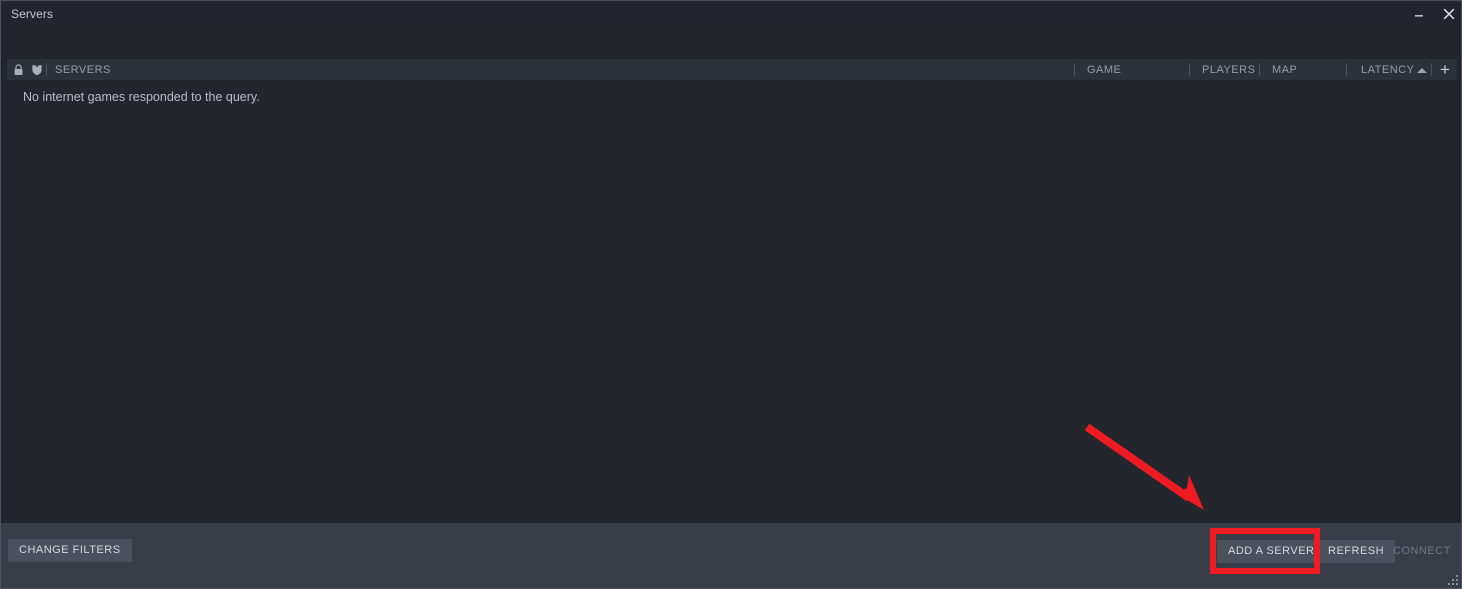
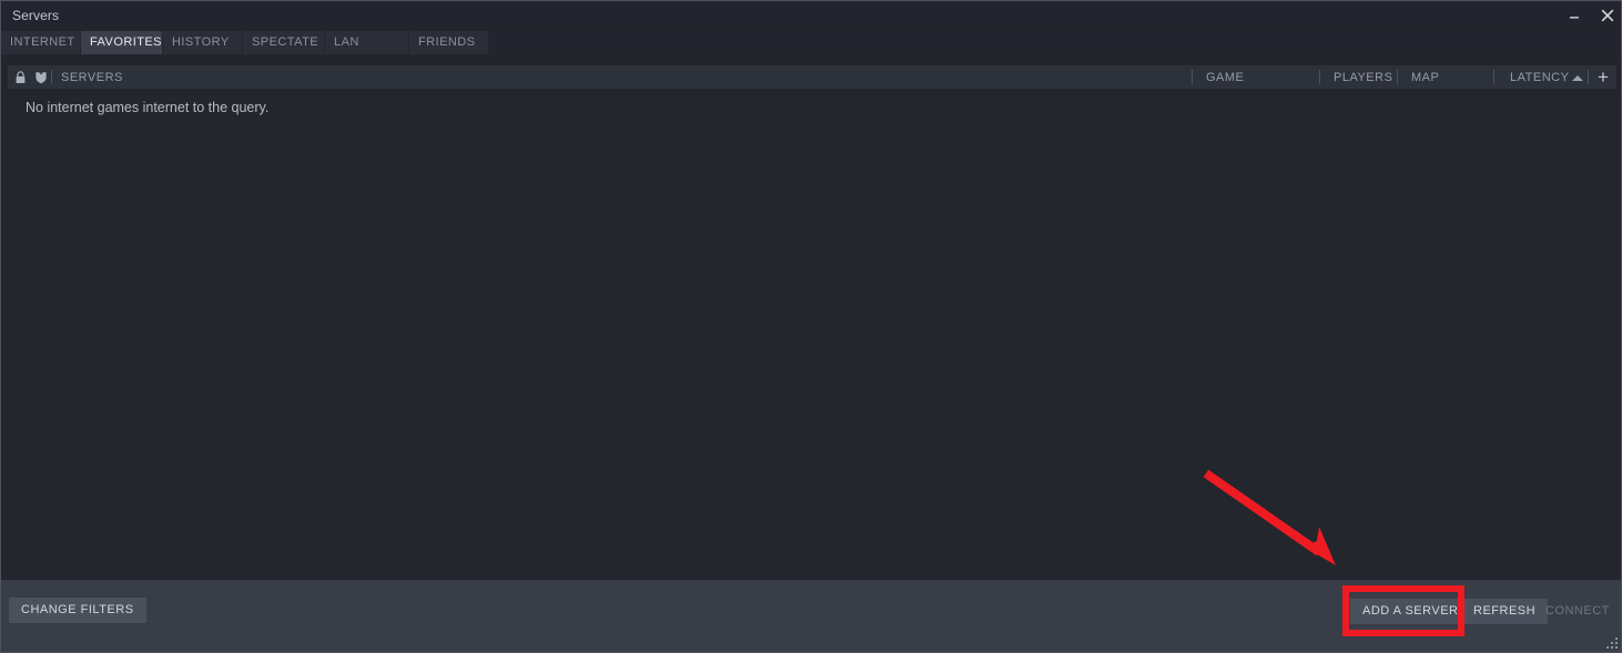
  Servers
+ INTERNET
+ FAVORITES
+ HISTORY
+ SPECTATE
+ LAN
+ FRIENDS
  SERVERS
  GAME
  PLAYERS
  MAP
  LATENCY
  +
- No internet games responded to the query.
+ No internet games internet to the query.
  CHANGE FILTERS
  ADD A SERVER
  REFRESH
  CONNECT
